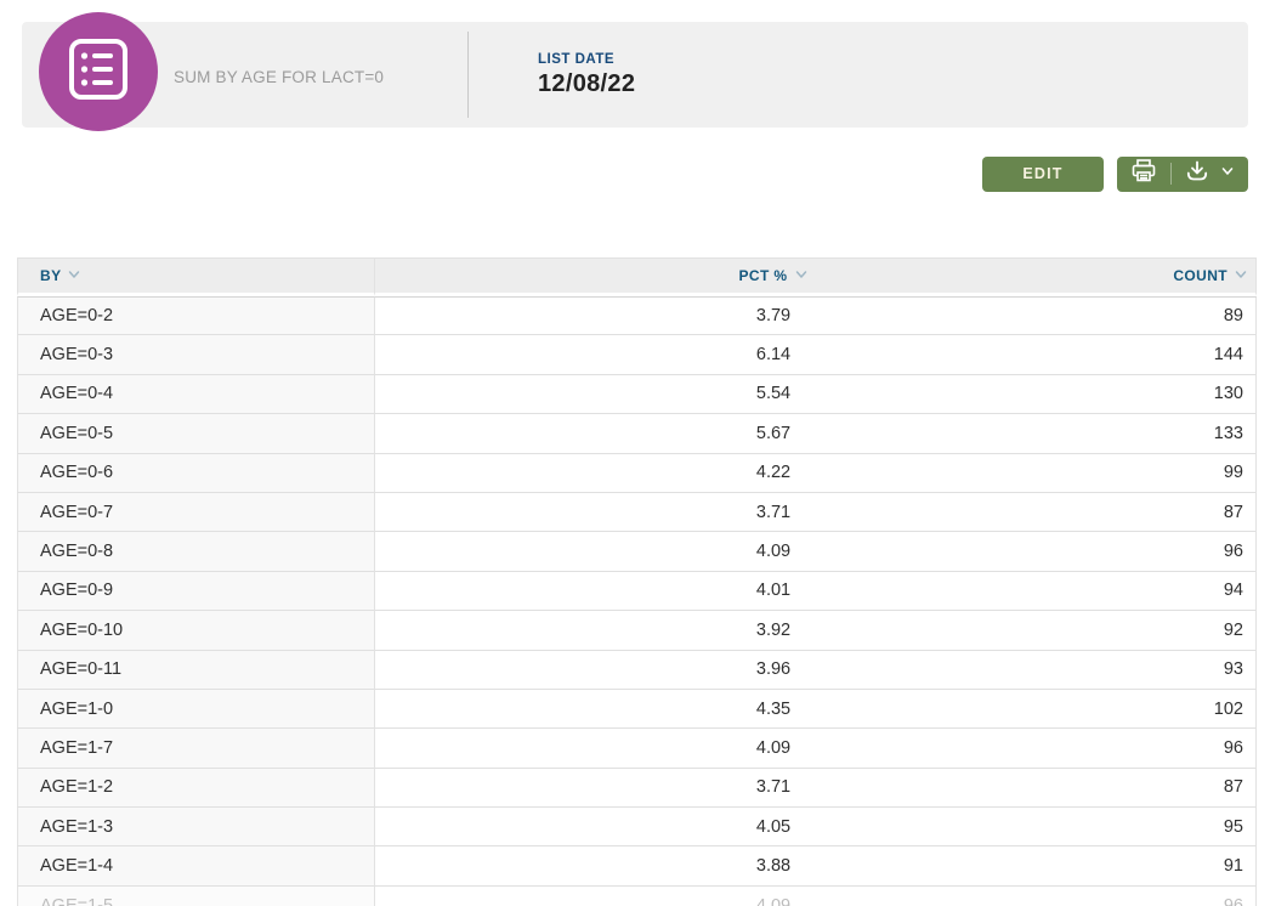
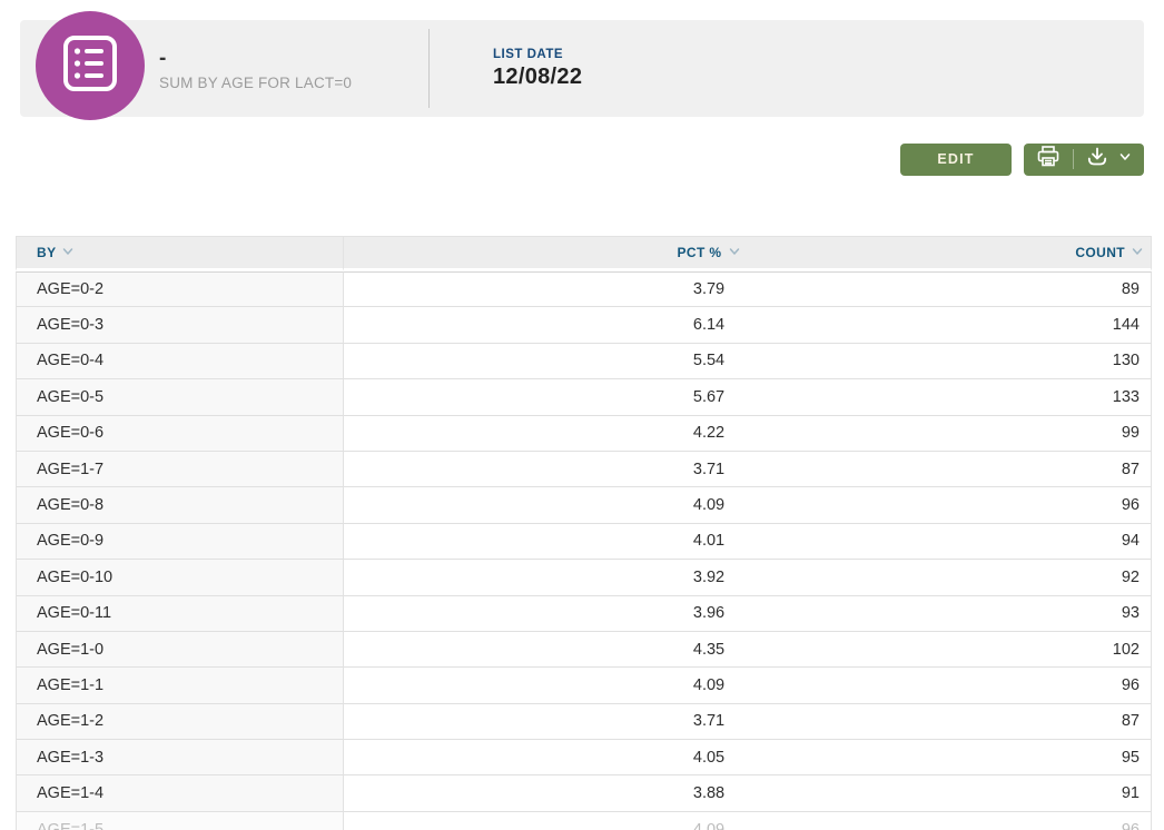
+ -
  SUM BY AGE FOR LACT=0
  LIST DATE
  12/08/22
  EDIT
  BY	PCT %	COUNT
  AGE=0-2	3.79	89
  AGE=0-3	6.14	144
  AGE=0-4	5.54	130
  AGE=0-5	5.67	133
  AGE=0-6	4.22	99
- AGE=0-7	3.71	87
+ AGE=1-7	3.71	87
  AGE=0-8	4.09	96
  AGE=0-9	4.01	94
  AGE=0-10	3.92	92
  AGE=0-11	3.96	93
  AGE=1-0	4.35	102
- AGE=1-7	4.09	96
+ AGE=1-1	4.09	96
  AGE=1-2	3.71	87
  AGE=1-3	4.05	95
  AGE=1-4	3.88	91
